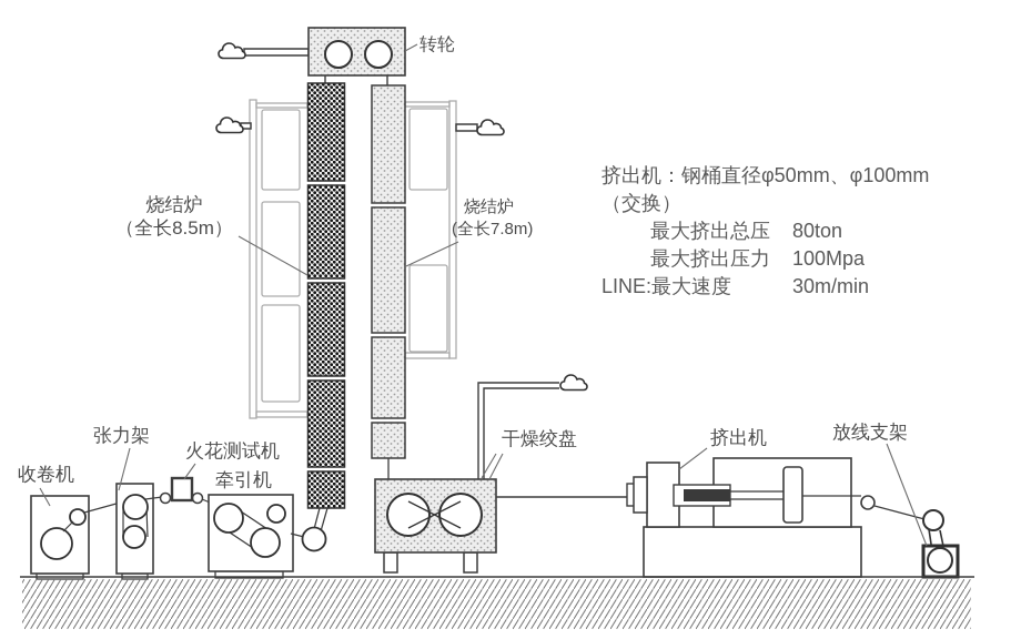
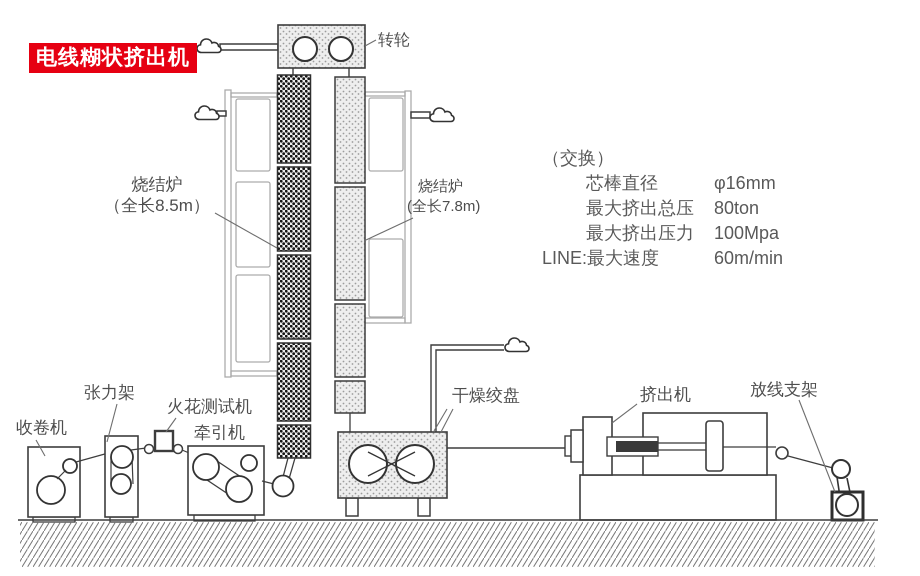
+ 电线糊状挤出机
  转轮
  烧结炉
  （全长8.5m）
  烧结炉
  (全长7.8m)
  干燥绞盘
  挤出机
  放线支架
  收卷机
  张力架
  火花测试机
  牵引机
- 挤出机：钢桶直径φ50mm、φ100mm
  （交换）
+ 芯棒直径 φ16mm
  最大挤出总压 80ton
  最大挤出压力 100Mpa
- LINE:最大速度 30m/min
+ LINE:最大速度 60m/min
